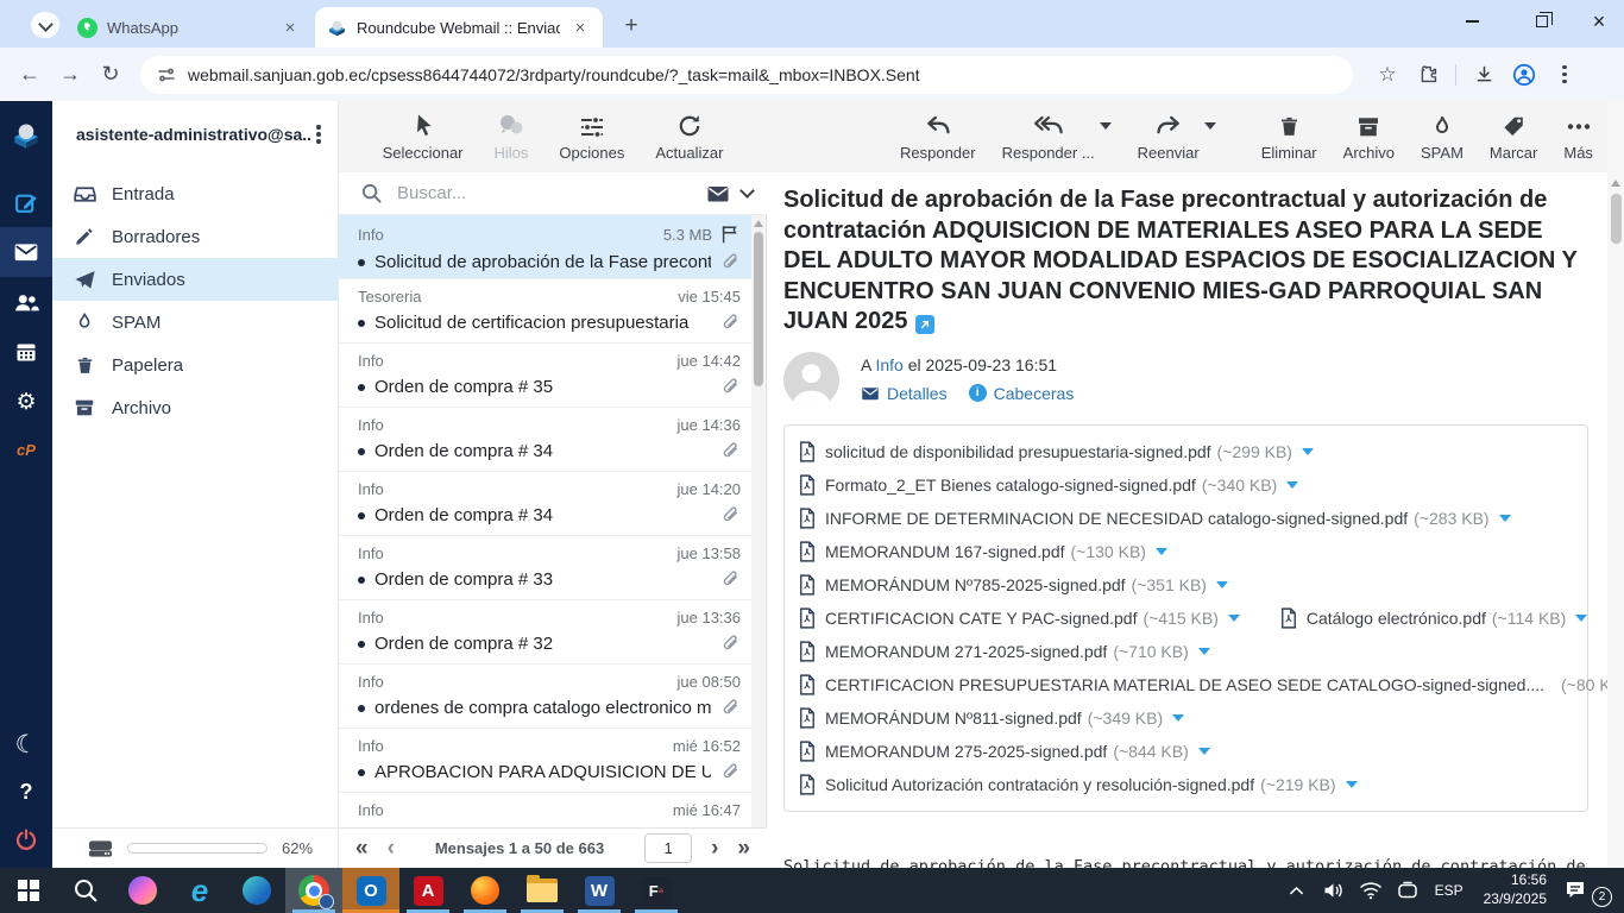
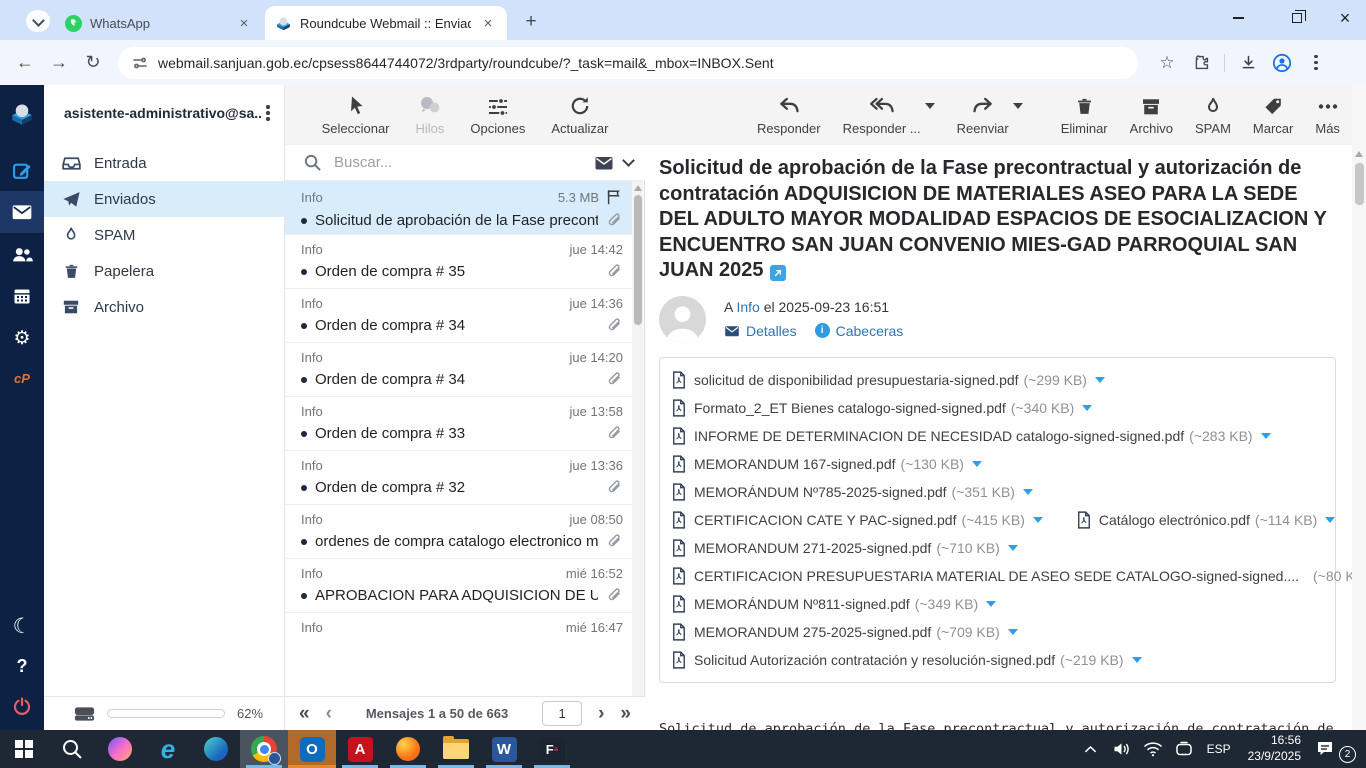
  WhatsApp
  ×
  Roundcube Webmail :: Envia
  ×
  +
  ×
  ←
  →
  ↻
  webmail.sanjuan.gob.ec/cpsess8644744072/3rdparty/roundcube/?_task=mail&_mbox=INBOX.Sent
  ☆
  ⚙
  cP
  ☾
  ?
  asistente-administrativo@sa..
  Entrada
- Borradores
  Enviados
  SPAM
  Papelera
  Archivo
  62%
  Seleccionar
  Hilos
  Opciones
  Actualizar
  Buscar...
  Info
  5.3 MB
  Solicitud de aprobación de la Fase precont
- Tesoreria
- vie 15:45
- Solicitud de certificacion presupuestaria
  Info
  jue 14:42
  Orden de compra # 35
  Info
  jue 14:36
  Orden de compra # 34
  Info
  jue 14:20
  Orden de compra # 34
  Info
  jue 13:58
  Orden de compra # 33
  Info
  jue 13:36
  Orden de compra # 32
  Info
  jue 08:50
  ordenes de compra catalogo electronico m
  Info
  mié 16:52
  APROBACION PARA ADQUISICION DE U
  Info
  mié 16:47
  «
  ‹
  Mensajes 1 a 50 de 663
  1
  ›
  »
  Responder
  Responder ...
  Reenviar
  Eliminar
  Archivo
  SPAM
  Marcar
  Más
  Solicitud de aprobación de la Fase precontractual y autorización de contratación ADQUISICION DE MATERIALES ASEO PARA LA SEDE DEL ADULTO MAYOR MODALIDAD ESPACIOS DE ESOCIALIZACION Y ENCUENTRO SAN JUAN CONVENIO MIES-GAD PARROQUIAL SAN JUAN 2025
  A Info el 2025-09-23 16:51
  Detalles
  Cabeceras
  solicitud de disponibilidad presupuestaria-signed.pdf
  (~299 KB)
  Formato_2_ET Bienes catalogo-signed-signed.pdf
  (~340 KB)
  INFORME DE DETERMINACION DE NECESIDAD catalogo-signed-signed.pdf
  (~283 KB)
  MEMORANDUM 167-signed.pdf
  (~130 KB)
  MEMORÁNDUM Nº785-2025-signed.pdf
  (~351 KB)
  CERTIFICACION CATE Y PAC-signed.pdf
  (~415 KB)
  Catálogo electrónico.pdf
  (~114 KB)
  MEMORANDUM 271-2025-signed.pdf
  (~710 KB)
  CERTIFICACION PRESUPUESTARIA MATERIAL DE ASEO SEDE CATALOGO-signed-signed....
  (~80 K
  MEMORÁNDUM Nº811-signed.pdf
  (~349 KB)
  MEMORANDUM 275-2025-signed.pdf
- (~844 KB)
+ (~709 KB)
  Solicitud Autorización contratación y resolución-signed.pdf
  (~219 KB)
  Solicitud de aprobación de la Fase precontractual y autorización de contratación de
  e
  O
  A
  W
  F
  ≡
  ESP
  16:56
  23/9/2025
  2
